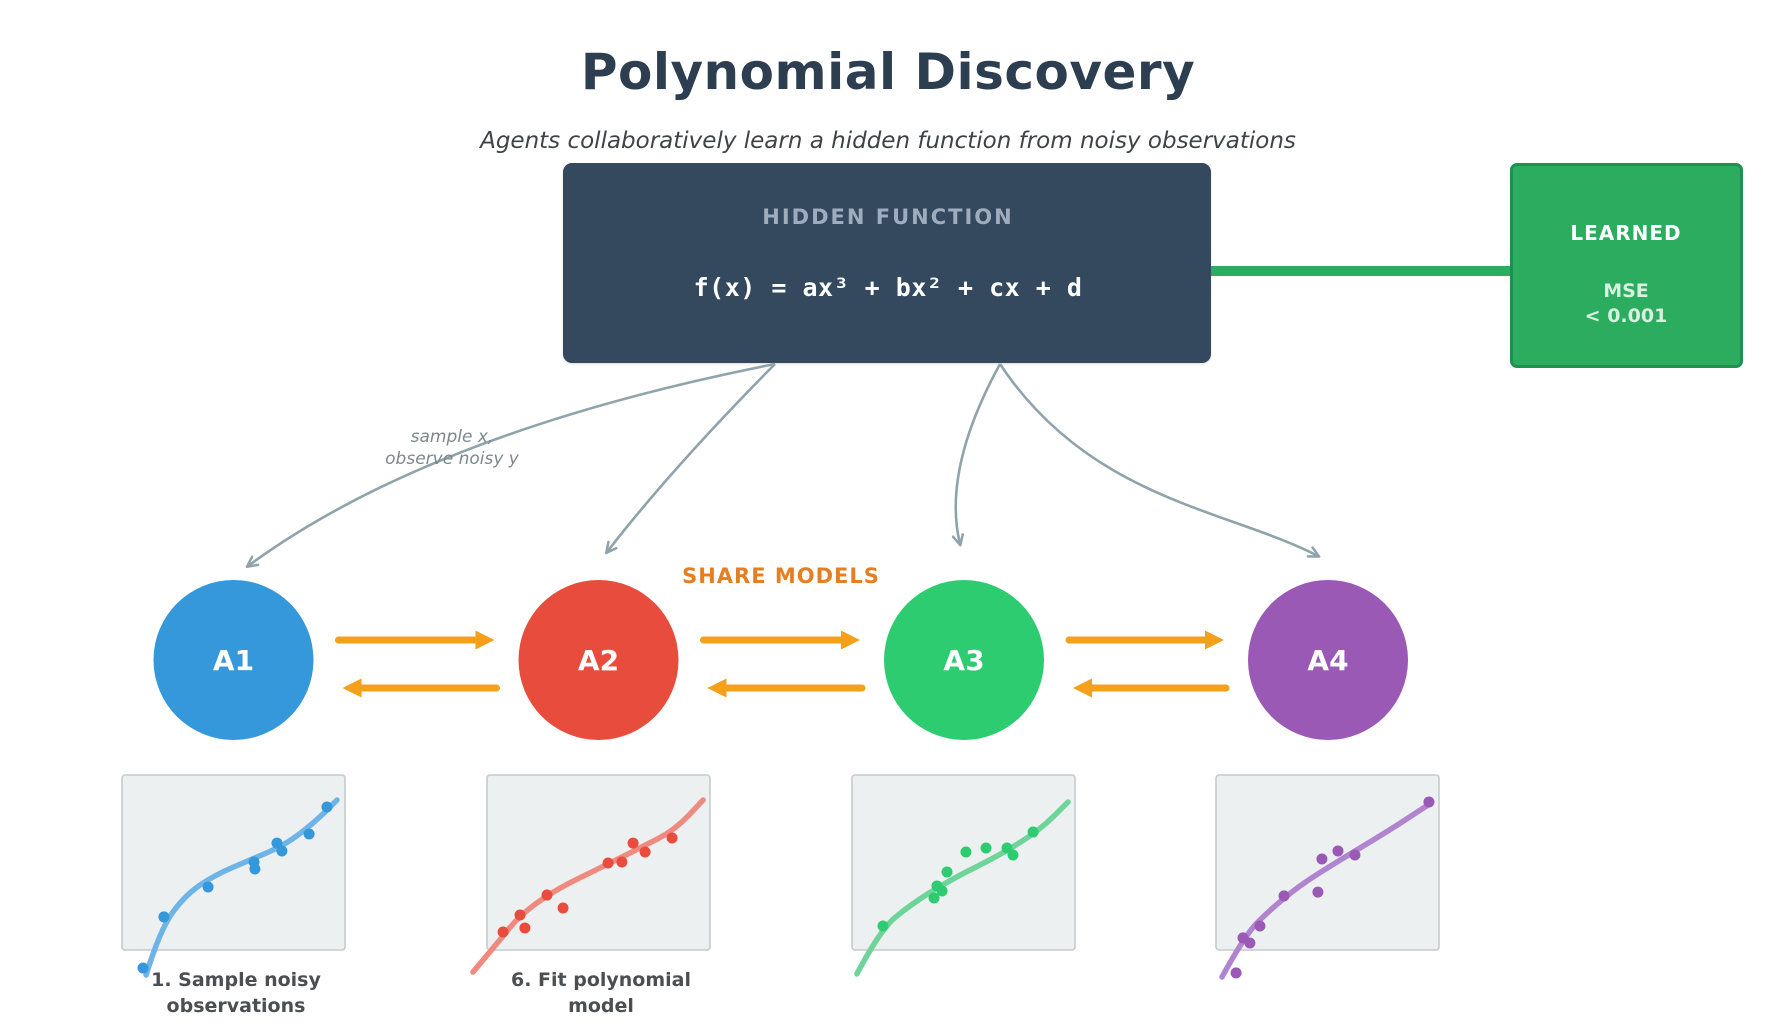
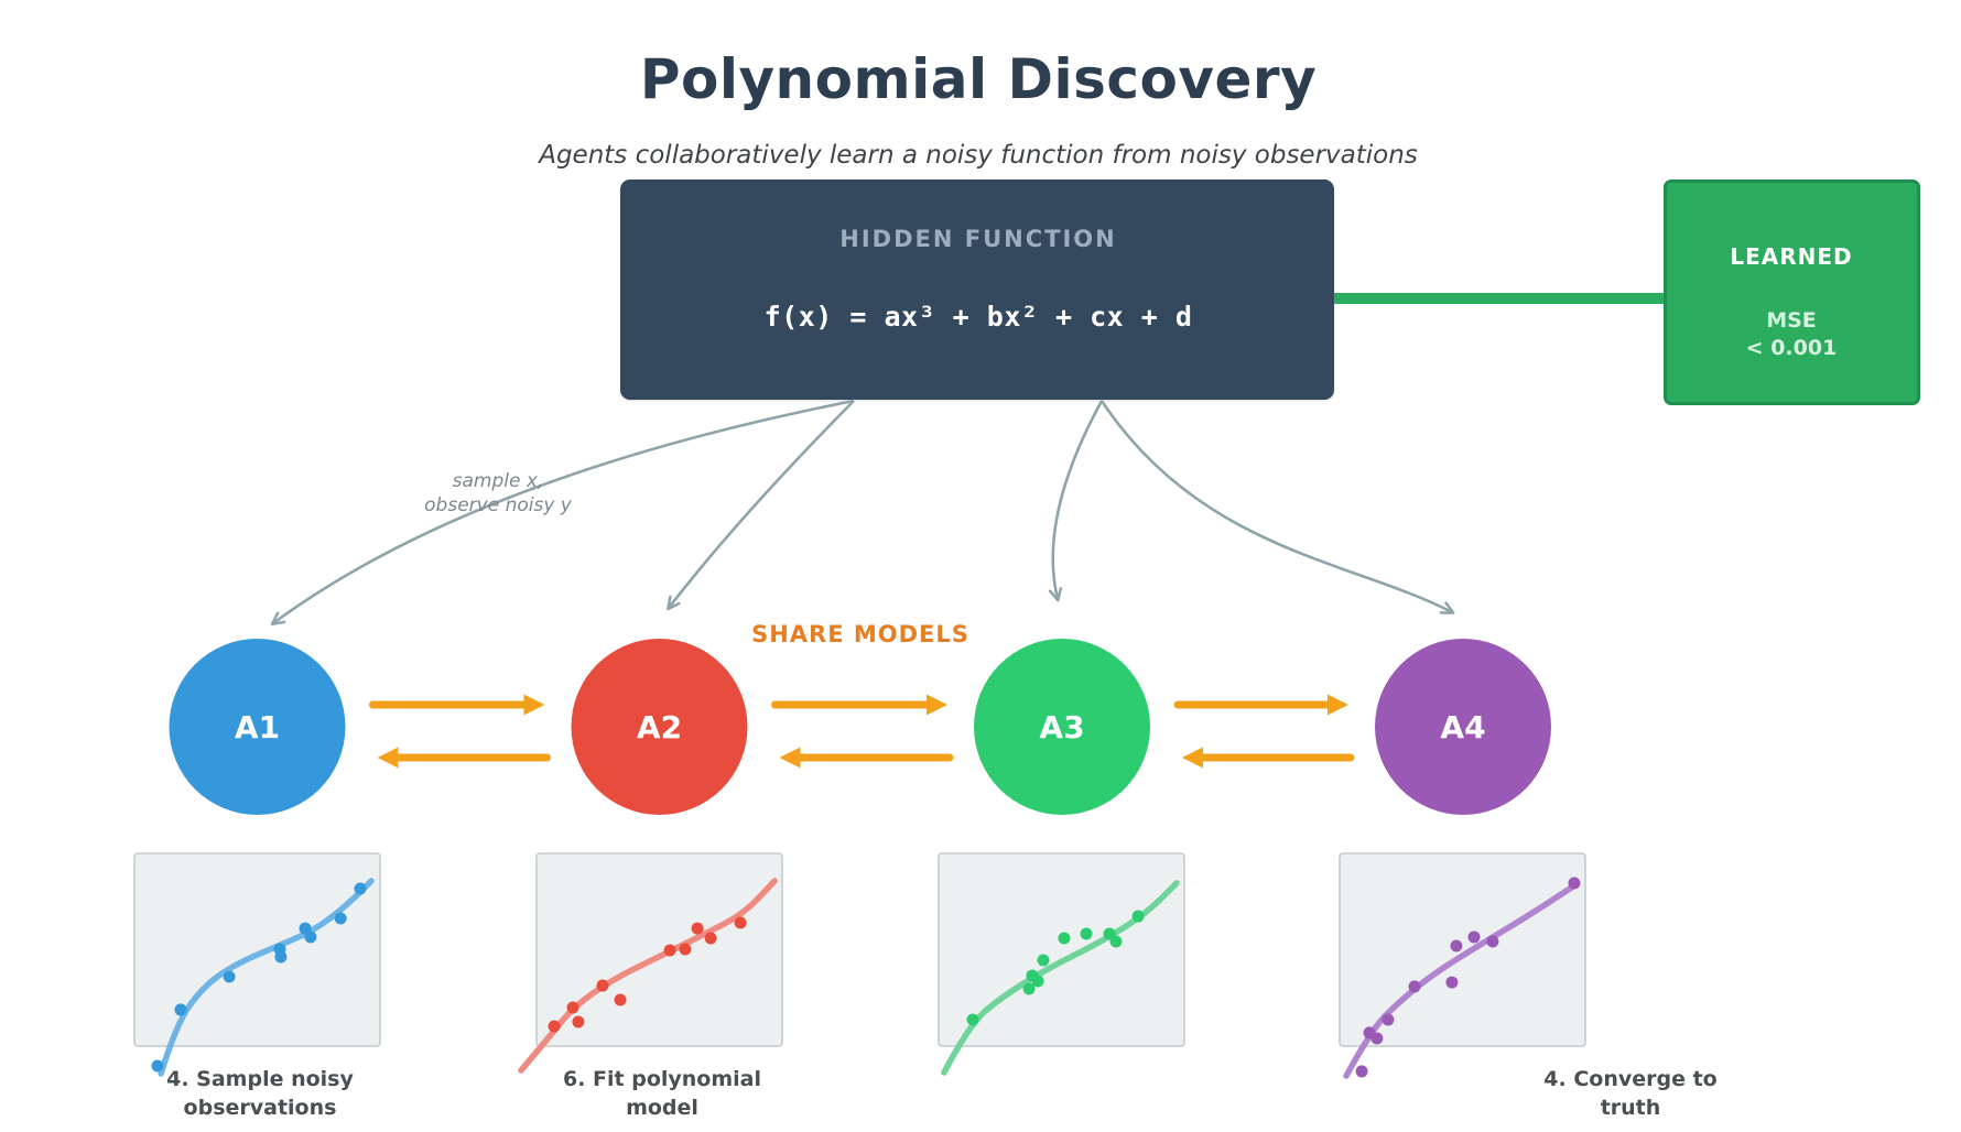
  Polynomial Discovery
- Agents collaboratively learn a hidden function from noisy observations
+ Agents collaboratively learn a noisy function from noisy observations
  A1
  A2
  A3
  A4
  HIDDEN FUNCTION
  f(x) = ax³ + bx² + cx + d
  LEARNED
  MSE
  < 0.001
  sample x,
  observe noisy y
  SHARE MODELS
- 1. Sample noisy
+ 4. Sample noisy
  observations
  6. Fit polynomial
  model
+ 4. Converge to
+ truth
